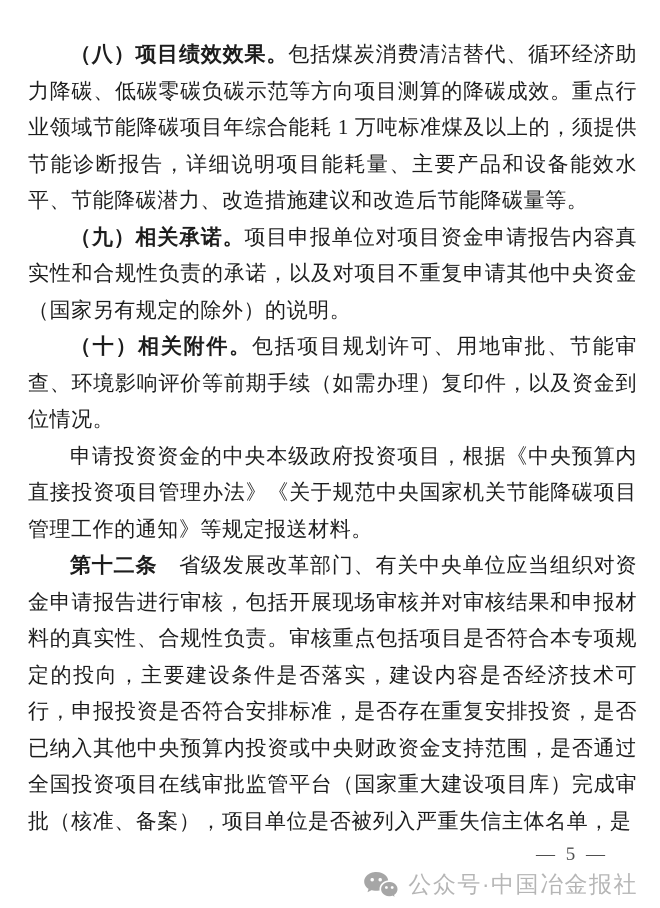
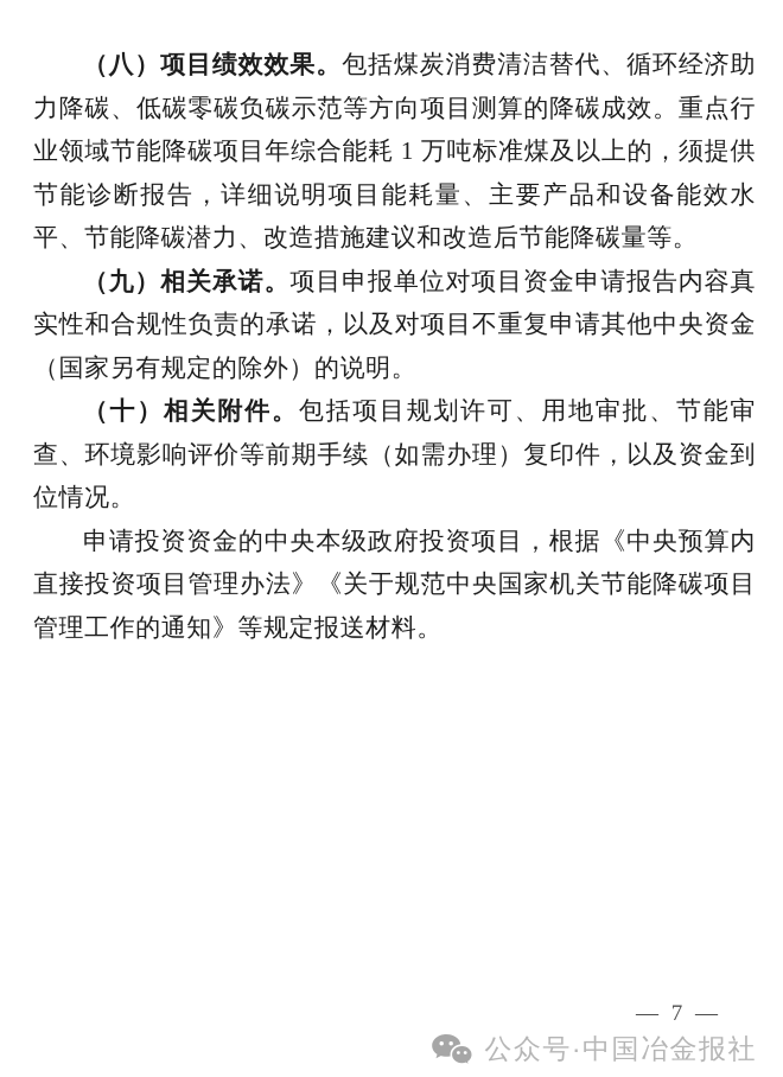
  （八）项目绩效效果。包括煤炭消费清洁替代、循环经济助力降碳、低碳零碳负碳示范等方向项目测算的降碳成效。重点行业领域节能降碳项目年综合能耗 1 万吨标准煤及以上的，须提供节能诊断报告，详细说明项目能耗量、主要产品和设备能效水平、节能降碳潜力、改造措施建议和改造后节能降碳量等。
  （九）相关承诺。项目申报单位对项目资金申请报告内容真实性和合规性负责的承诺，以及对项目不重复申请其他中央资金（国家另有规定的除外）的说明。
  （十）相关附件。包括项目规划许可、用地审批、节能审查、环境影响评价等前期手续（如需办理）复印件，以及资金到位情况。
  申请投资资金的中央本级政府投资项目，根据《中央预算内直接投资项目管理办法》《关于规范中央国家机关节能降碳项目管理工作的通知》等规定报送材料。
- 第十二条 省级发展改革部门、有关中央单位应当组织对资金申请报告进行审核，包括开展现场审核并对审核结果和申报材料的真实性、合规性负责。审核重点包括项目是否符合本专项规定的投向，主要建设条件是否落实，建设内容是否经济技术可行，申报投资是否符合安排标准，是否存在重复安排投资，是否已纳入其他中央预算内投资或中央财政资金支持范围，是否通过全国投资项目在线审批监管平台（国家重大建设项目库）完成审批（核准、备案），项目单位是否被列入严重失信主体名单，是
- — 5 —
+ — 7 —
  公众号·中国冶金报社
